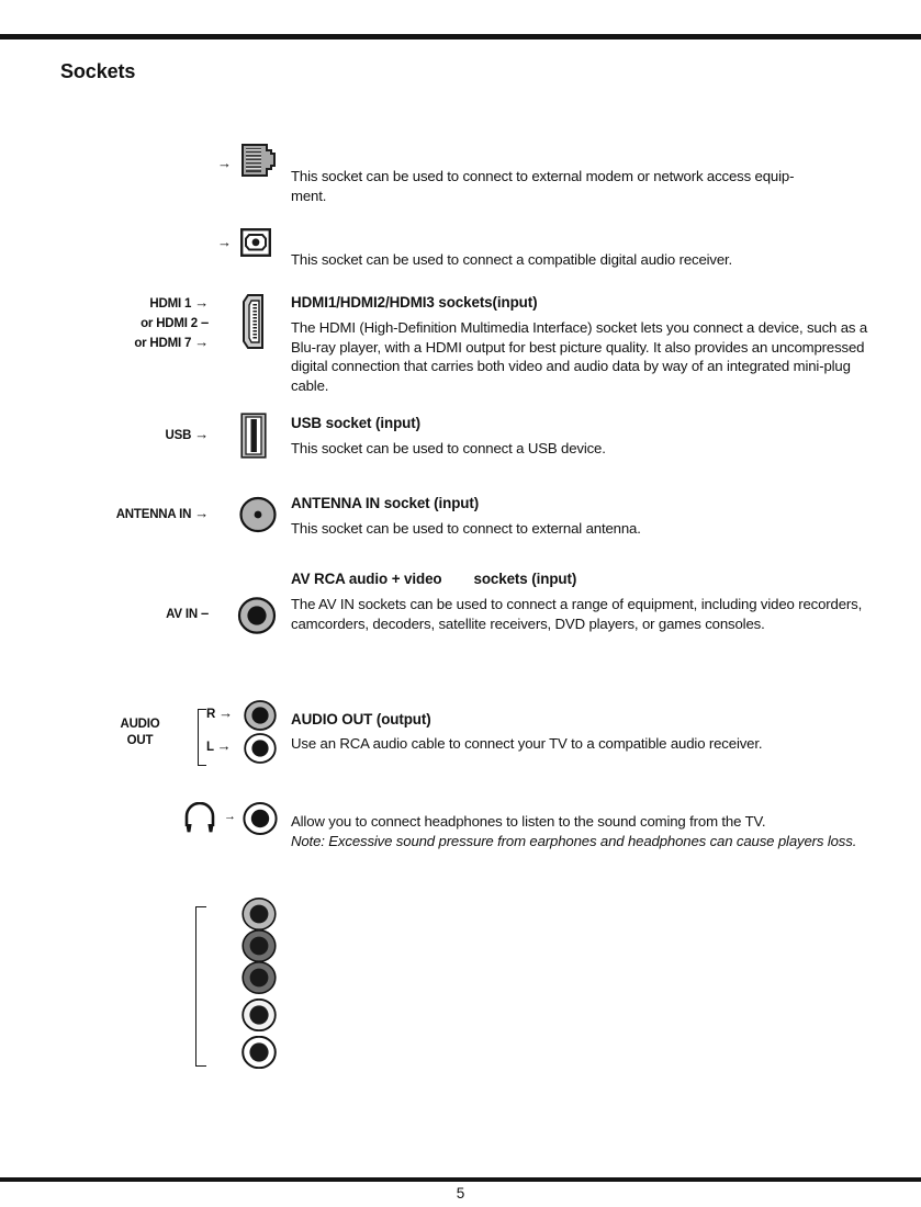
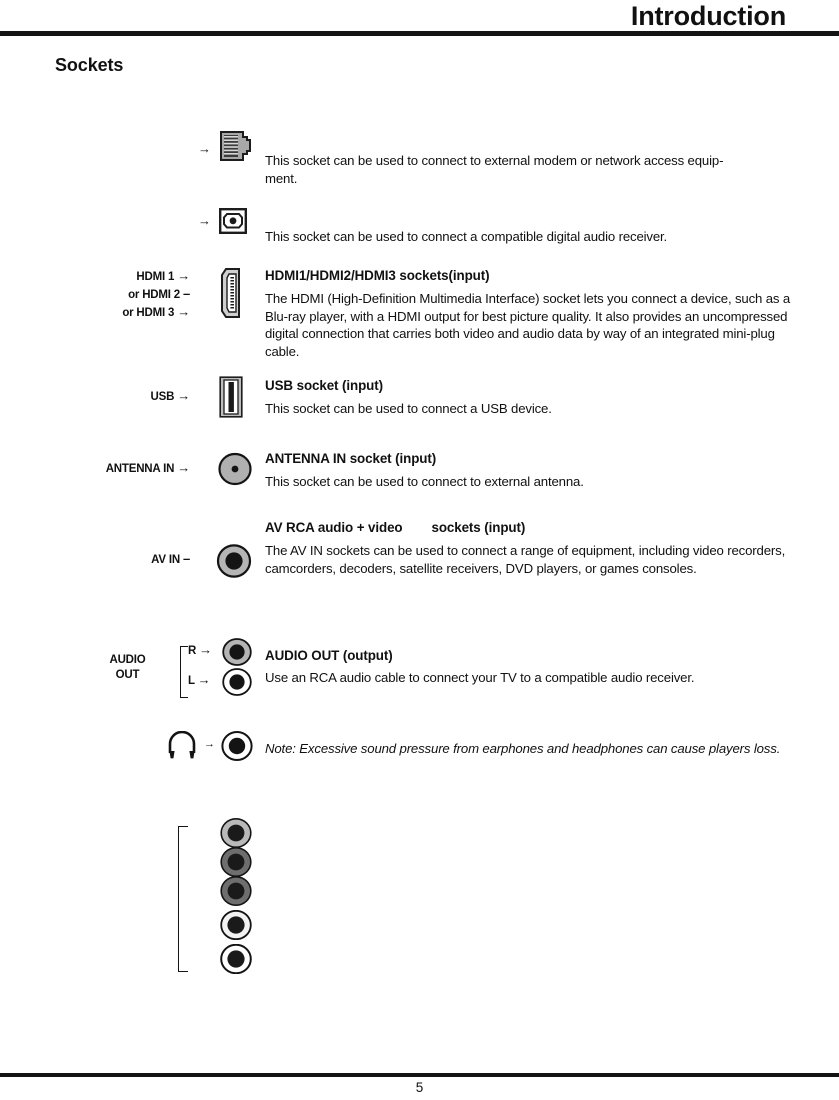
+ Introduction
  Sockets
  →
  This socket can be used to connect to external modem or network access equip-
  ment.
  →
  This socket can be used to connect a compatible digital audio receiver.
  HDMI 1 →
  or HDMI 2 –
- or HDMI 7 →
+ or HDMI 3 →
  HDMI1/HDMI2/HDMI3 sockets(input)
  The HDMI (High-Definition Multimedia Interface) socket lets you connect a device, such as a Blu-ray player, with a HDMI output for best picture quality. It also provides an uncompressed digital connection that carries both video and audio data by way of an integrated mini-plug cable.
  USB →
  USB socket (input)
  This socket can be used to connect a USB device.
  ANTENNA IN →
  ANTENNA IN socket (input)
  This socket can be used to connect to external antenna.
  AV IN –
  AV RCA audio + video sockets (input)
  The AV IN sockets can be used to connect a range of equipment, including video recorders, camcorders, decoders, satellite receivers, DVD players, or games consoles.
  AUDIO
  OUT
  R →
  L →
  AUDIO OUT (output)
  Use an RCA audio cable to connect your TV to a compatible audio receiver.
  →
- Allow you to connect headphones to listen to the sound coming from the TV.
  Note: Excessive sound pressure from earphones and headphones can cause players loss.
  5
